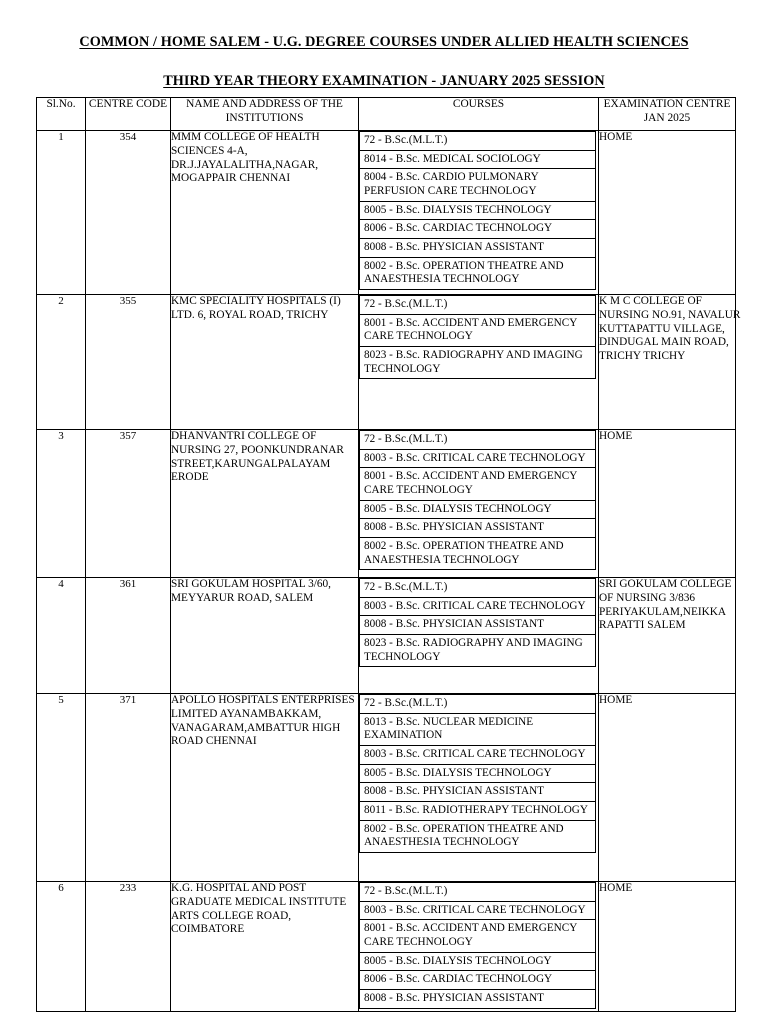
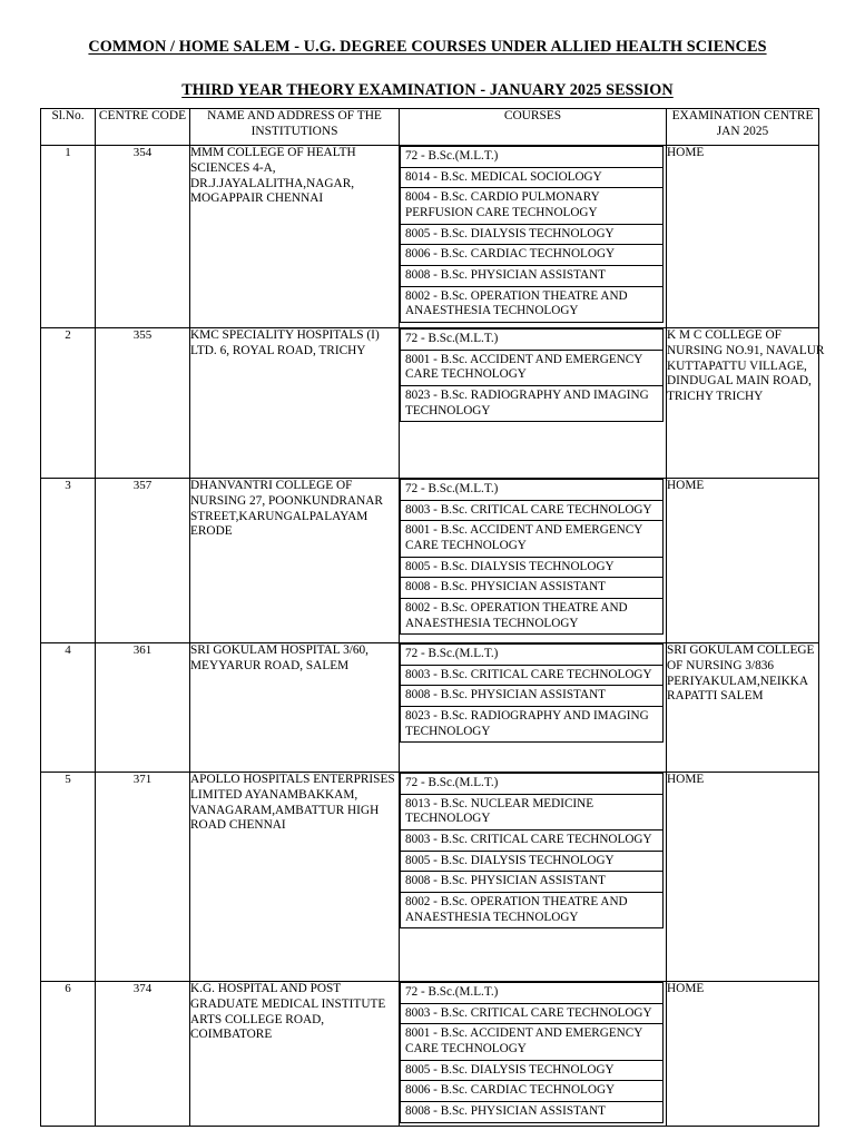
  COMMON / HOME SALEM - U.G. DEGREE COURSES UNDER ALLIED HEALTH SCIENCES
  THIRD YEAR THEORY EXAMINATION - JANUARY 2025 SESSION
  Sl.No.	CENTRE CODE	NAME AND ADDRESS OF THE INSTITUTIONS	COURSES	EXAMINATION CENTRE JAN 2025
  1	354	MMM COLLEGE OF HEALTH SCIENCES 4-A, DR.J.JAYALALITHA,NAGAR, MOGAPPAIR CHENNAI
  72 - B.Sc.(M.L.T.)
  8014 - B.Sc. MEDICAL SOCIOLOGY
  8004 - B.Sc. CARDIO PULMONARY PERFUSION CARE TECHNOLOGY
  8005 - B.Sc. DIALYSIS TECHNOLOGY
  8006 - B.Sc. CARDIAC TECHNOLOGY
  8008 - B.Sc. PHYSICIAN ASSISTANT
  8002 - B.Sc. OPERATION THEATRE AND ANAESTHESIA TECHNOLOGY
  				HOME
  2	355	KMC SPECIALITY HOSPITALS (I) LTD. 6, ROYAL ROAD, TRICHY
  72 - B.Sc.(M.L.T.)
  8001 - B.Sc. ACCIDENT AND EMERGENCY CARE TECHNOLOGY
  8023 - B.Sc. RADIOGRAPHY AND IMAGING TECHNOLOGY
  				K M C COLLEGE OF NURSING NO.91, NAVALUR KUTTAPATTU VILLAGE, DINDUGAL MAIN ROAD, TRICHY TRICHY
  3	357	DHANVANTRI COLLEGE OF NURSING 27, POONKUNDRANAR STREET,KARUNGALPALAYAM ERODE
  72 - B.Sc.(M.L.T.)
  8003 - B.Sc. CRITICAL CARE TECHNOLOGY
  8001 - B.Sc. ACCIDENT AND EMERGENCY CARE TECHNOLOGY
  8005 - B.Sc. DIALYSIS TECHNOLOGY
  8008 - B.Sc. PHYSICIAN ASSISTANT
  8002 - B.Sc. OPERATION THEATRE AND ANAESTHESIA TECHNOLOGY
  				HOME
  4	361	SRI GOKULAM HOSPITAL 3/60, MEYYARUR ROAD, SALEM
  72 - B.Sc.(M.L.T.)
  8003 - B.Sc. CRITICAL CARE TECHNOLOGY
  8008 - B.Sc. PHYSICIAN ASSISTANT
  8023 - B.Sc. RADIOGRAPHY AND IMAGING TECHNOLOGY
  				SRI GOKULAM COLLEGE OF NURSING 3/836 PERIYAKULAM,NEIKKA RAPATTI SALEM
  5	371	APOLLO HOSPITALS ENTERPRISES LIMITED AYANAMBAKKAM, VANAGARAM,AMBATTUR HIGH ROAD CHENNAI
  72 - B.Sc.(M.L.T.)
- 8013 - B.Sc. NUCLEAR MEDICINE EXAMINATION
+ 8013 - B.Sc. NUCLEAR MEDICINE TECHNOLOGY
  8003 - B.Sc. CRITICAL CARE TECHNOLOGY
  8005 - B.Sc. DIALYSIS TECHNOLOGY
  8008 - B.Sc. PHYSICIAN ASSISTANT
- 8011 - B.Sc. RADIOTHERAPY TECHNOLOGY
  8002 - B.Sc. OPERATION THEATRE AND ANAESTHESIA TECHNOLOGY
  				HOME
- 6	233	K.G. HOSPITAL AND POST GRADUATE MEDICAL INSTITUTE ARTS COLLEGE ROAD, COIMBATORE
+ 6	374	K.G. HOSPITAL AND POST GRADUATE MEDICAL INSTITUTE ARTS COLLEGE ROAD, COIMBATORE
  72 - B.Sc.(M.L.T.)
  8003 - B.Sc. CRITICAL CARE TECHNOLOGY
  8001 - B.Sc. ACCIDENT AND EMERGENCY CARE TECHNOLOGY
  8005 - B.Sc. DIALYSIS TECHNOLOGY
  8006 - B.Sc. CARDIAC TECHNOLOGY
  8008 - B.Sc. PHYSICIAN ASSISTANT
  				HOME
